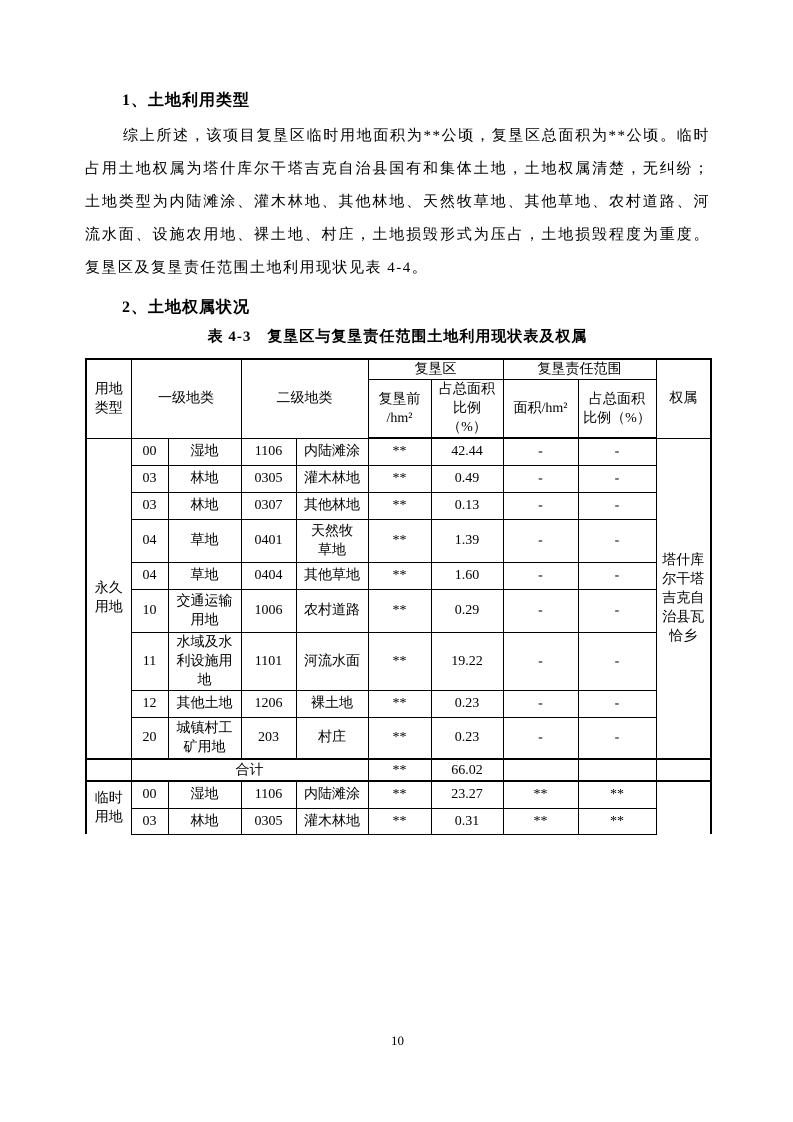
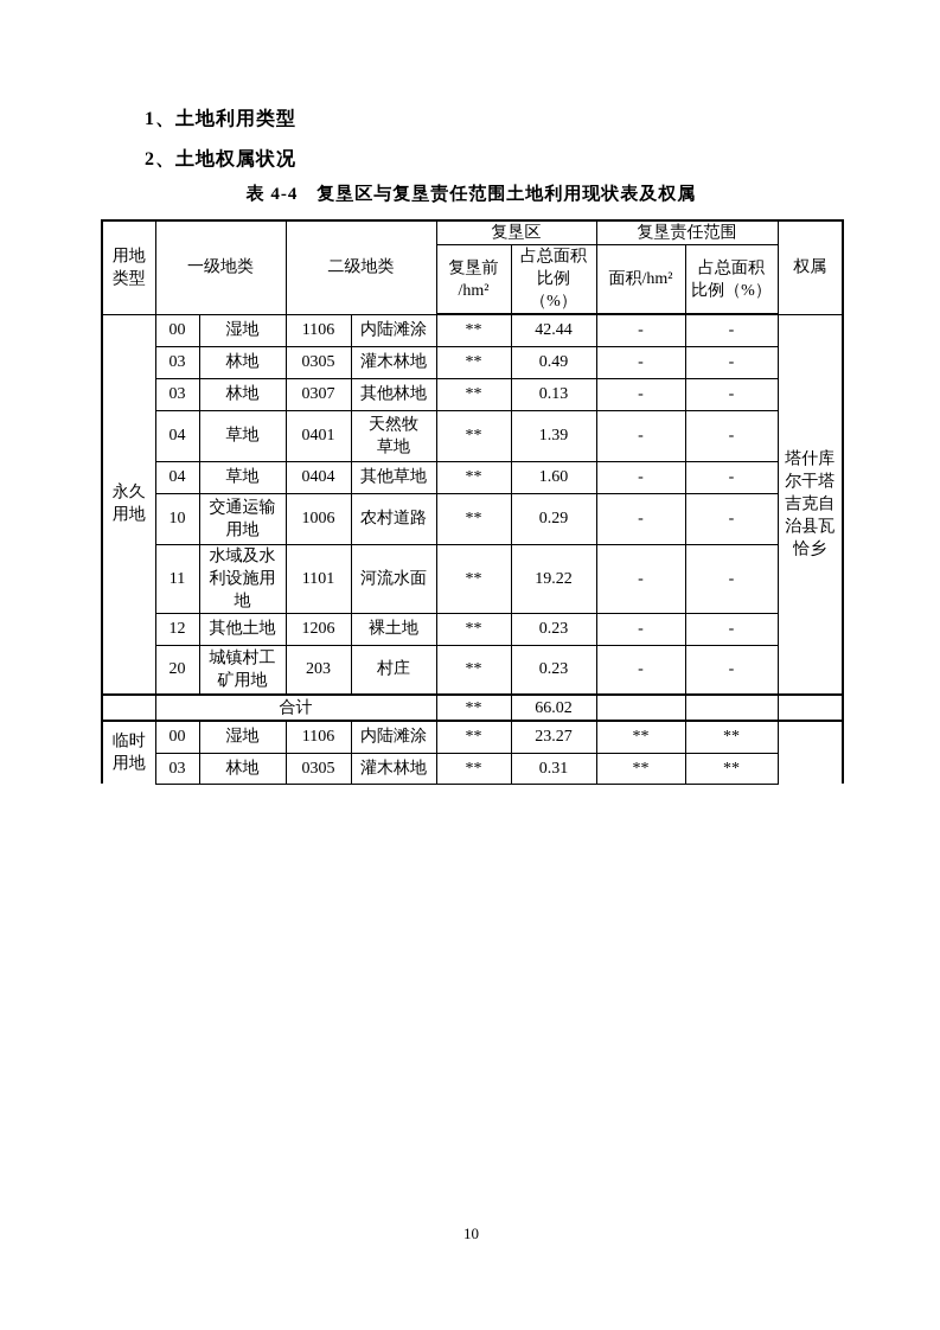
  1、土地利用类型
- 综上所述，该项目复垦区临时用地面积为**公顷，复垦区总面积为**公顷。临时占用土地权属为塔什库尔干塔吉克自治县国有和集体土地，土地权属清楚，无纠纷；土地类型为内陆滩涂、灌木林地、其他林地、天然牧草地、其他草地、农村道路、河流水面、设施农用地、裸土地、村庄，土地损毁形式为压占，土地损毁程度为重度。复垦区及复垦责任范围土地利用现状见表 4-4。
  2、土地权属状况
- 表 4-3 复垦区与复垦责任范围土地利用现状表及权属
+ 表 4-4 复垦区与复垦责任范围土地利用现状表及权属
  用地 类型	一级地类	二级地类	复垦区	复垦责任范围	权属
  复垦前 /hm²	占总面积 比例（%）	面积/hm²	占总面积 比例（%）
  永久 用地	00	湿地	1106	内陆滩涂	**	42.44	-	-	塔什库尔干塔吉克自治县瓦恰乡
  03	林地	0305	灌木林地	**	0.49	-	-
  03	林地	0307	其他林地	**	0.13	-	-
  04	草地	0401	天然牧 草地	**	1.39	-	-
  04	草地	0404	其他草地	**	1.60	-	-
  10	交通运输用地	1006	农村道路	**	0.29	-	-
  11	水域及水利设施用地	1101	河流水面	**	19.22	-	-
  12	其他土地	1206	裸土地	**	0.23	-	-
  20	城镇村工矿用地	203	村庄	**	0.23	-	-
  	合计	**	66.02
  临时 用地	00	湿地	1106	内陆滩涂	**	23.27	**	**
  03	林地	0305	灌木林地	**	0.31	**	**
  10
